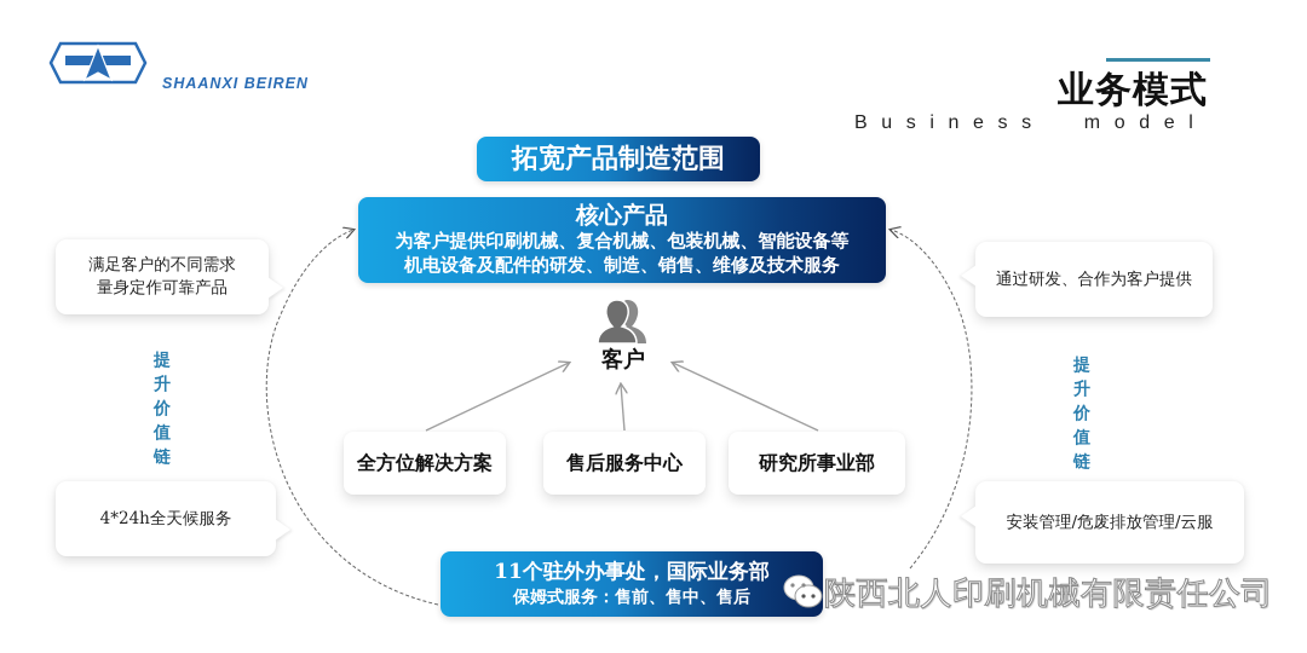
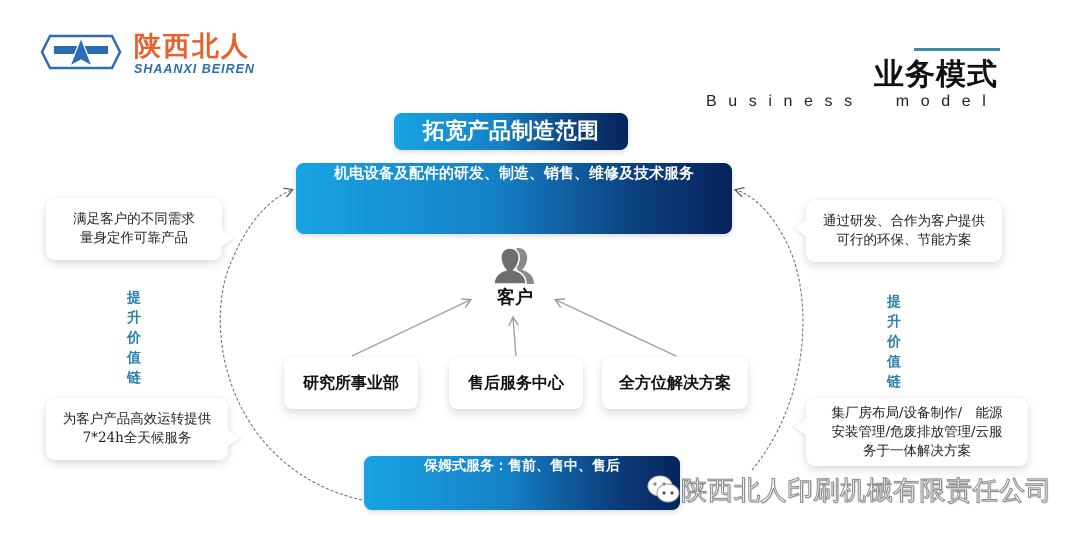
+ 陕西北人
  SHAANXI BEIREN
  业务模式
  Business model
  拓宽产品制造范围
- 核心产品
- 为客户提供印刷机械、复合机械、包装机械、智能设备等
  机电设备及配件的研发、制造、销售、维修及技术服务
  满足客户的不同需求
  量身定作可靠产品
+ 为客户产品高效运转提供
- 4*24h全天候服务
+ 7*24h全天候服务
  通过研发、合作为客户提供
+ 可行的环保、节能方案
+ 集厂房布局/设备制作/ 能源
  安装管理/危废排放管理/云服
+ 务于一体解决方案
  提
  升
  价
  值
  链
  提
  升
  价
  值
  链
  客户
- 全方位解决方案
+ 研究所事业部
  售后服务中心
- 研究所事业部
+ 全方位解决方案
- 11个驻外办事处，国际业务部
  保姆式服务：售前、售中、售后
  陕西北人印刷机械有限责任公司
